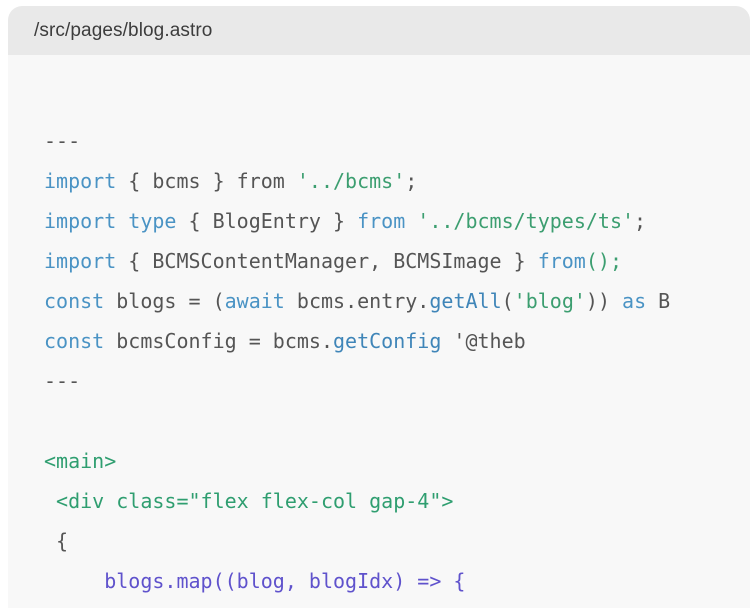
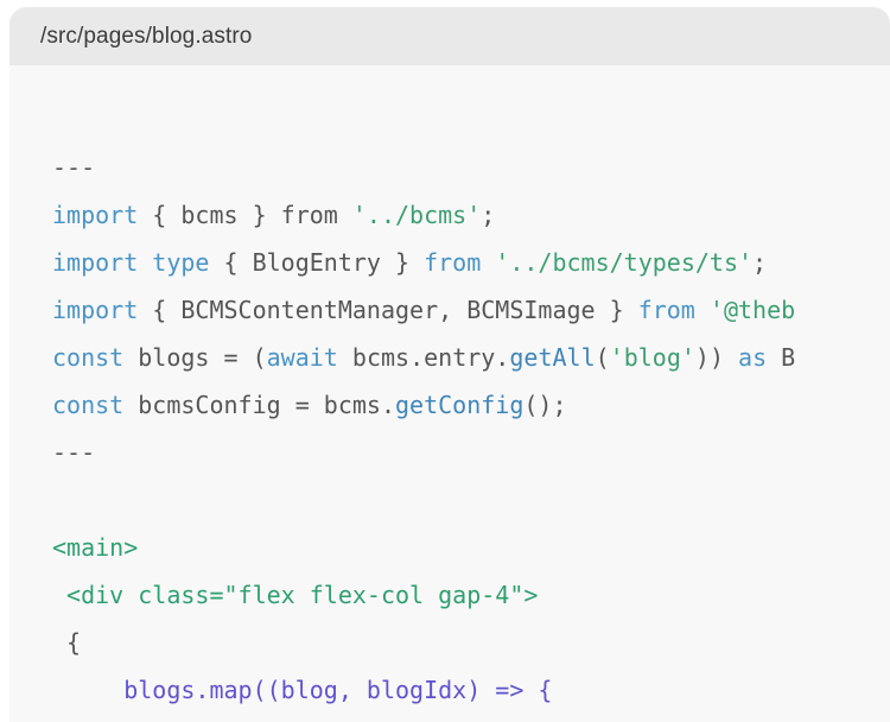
  /src/pages/blog.astro
  ---
  import { bcms } from '../bcms';
  import type { BlogEntry } from '../bcms/types/ts';
- import { BCMSContentManager, BCMSImage } from();
+ import { BCMSContentManager, BCMSImage } from '@theb
  const blogs = (await bcms.entry.getAll('blog')) as B
- const bcmsConfig = bcms.getConfig '@theb
+ const bcmsConfig = bcms.getConfig();
  ---
  <main>
  <div class="flex flex-col gap-4">
  {
  blogs.map((blog, blogIdx) => {
